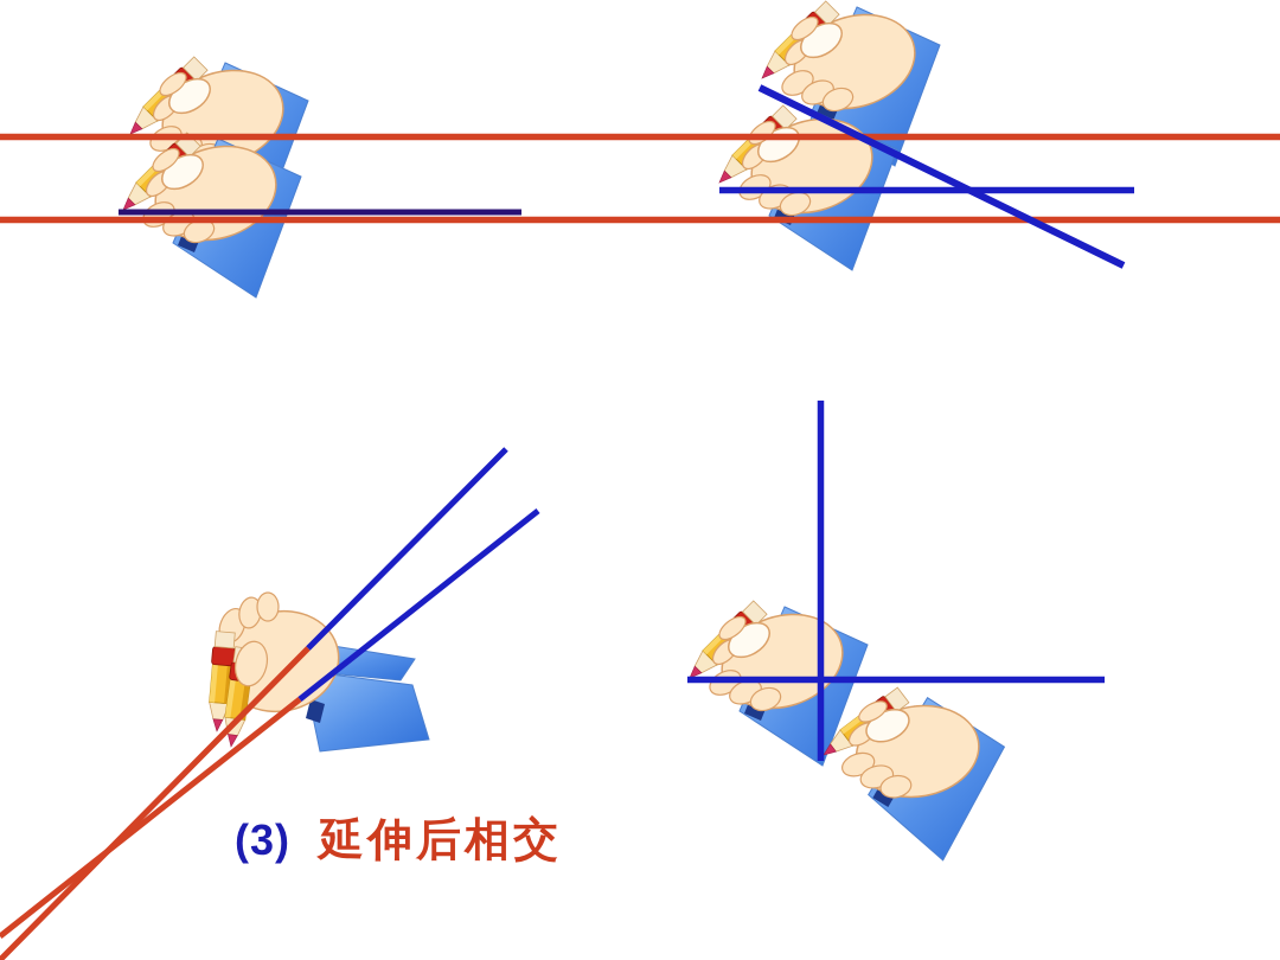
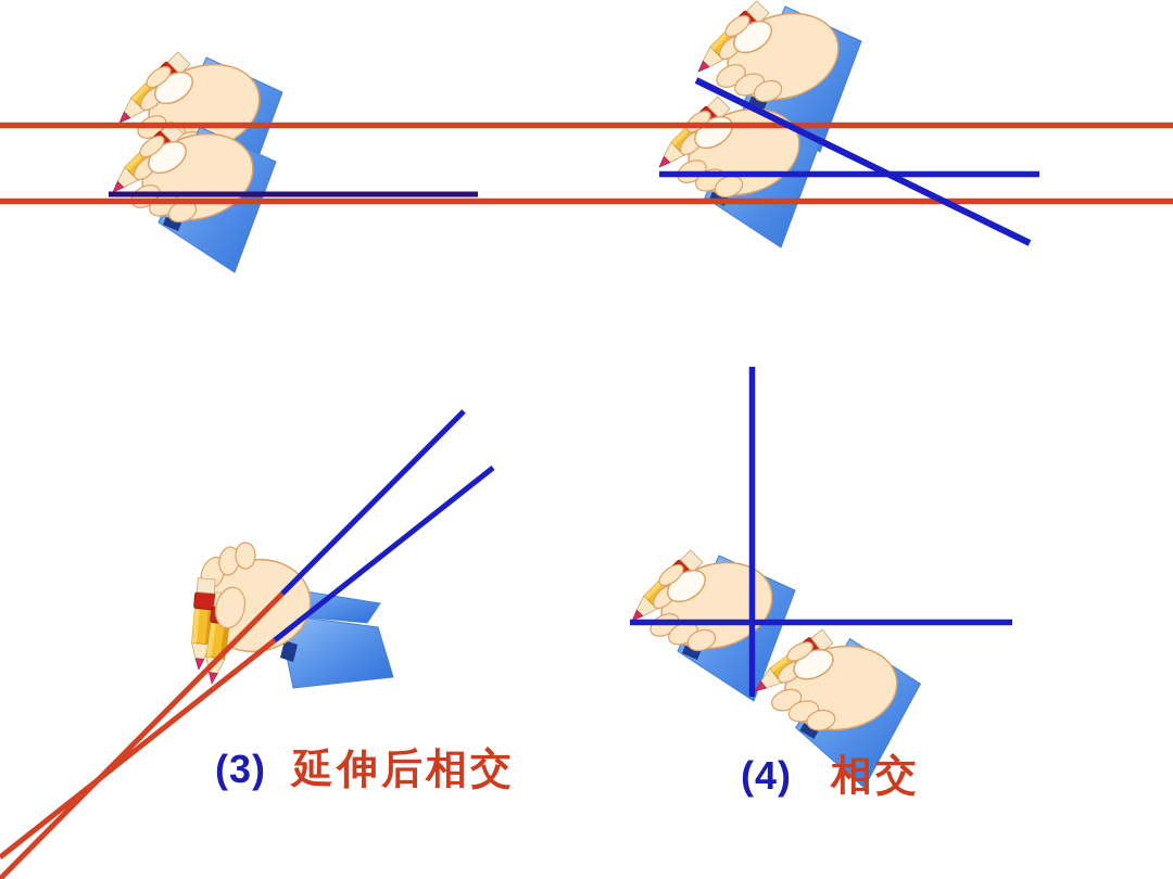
  (3) 延伸后相交
+ (4) 相交
